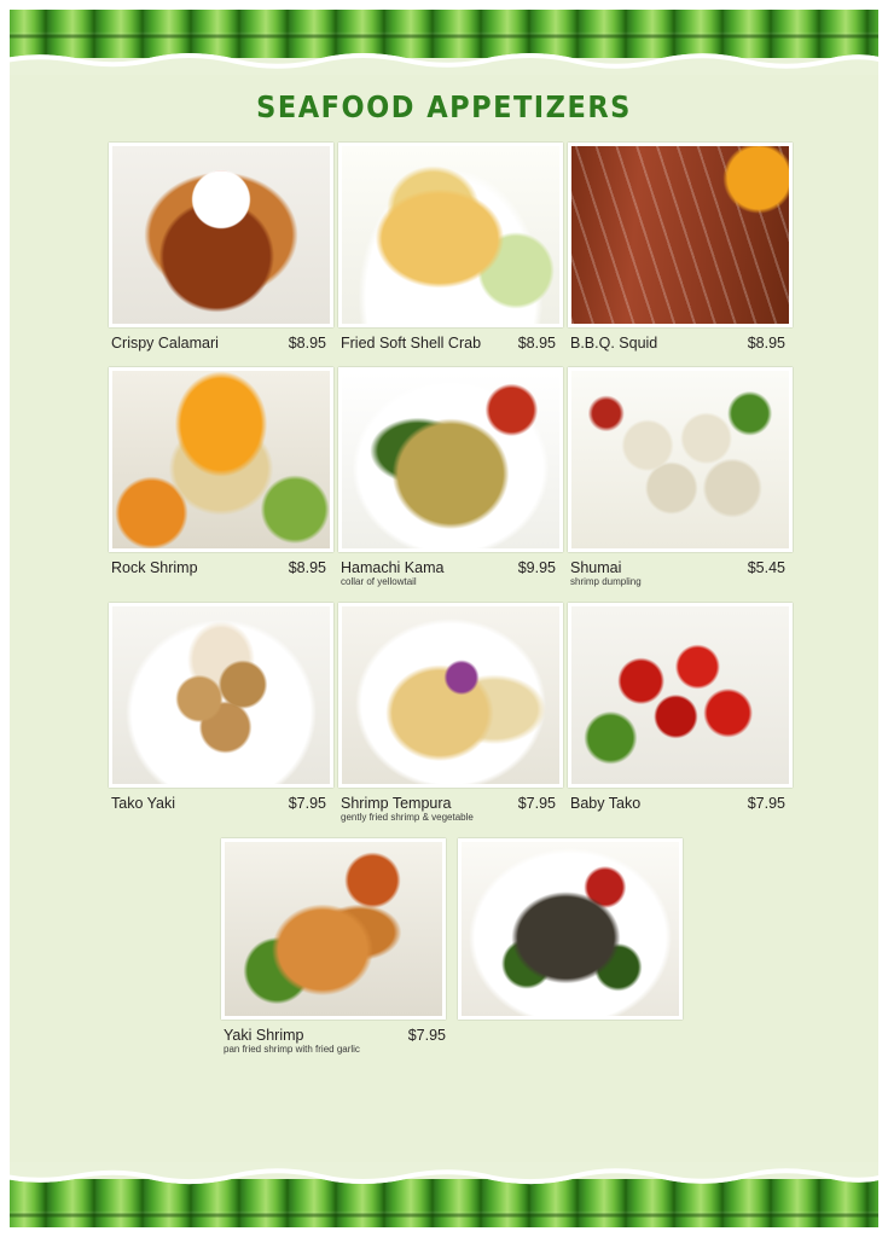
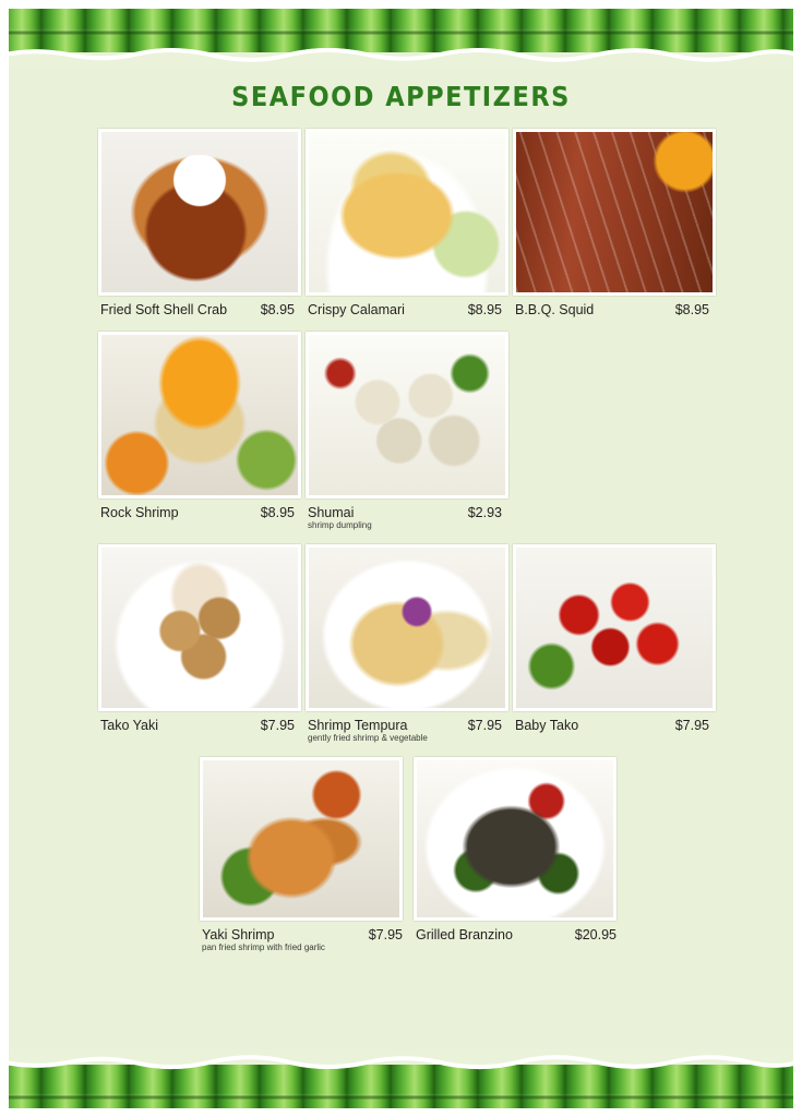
  SEAFOOD APPETIZERS
- Crispy Calamari
+ Fried Soft Shell Crab
  $8.95
- Fried Soft Shell Crab
+ Crispy Calamari
  $8.95
  B.B.Q. Squid
  $8.95
  Rock Shrimp
  $8.95
- Hamachi Kama
- $9.95
- collar of yellowtail
  Shumai
- $5.45
+ $2.93
  shrimp dumpling
  Tako Yaki
  $7.95
  Shrimp Tempura
  $7.95
  gently fried shrimp & vegetable
  Baby Tako
  $7.95
  Yaki Shrimp
  $7.95
  pan fried shrimp with fried garlic
+ Grilled Branzino
+ $20.95
